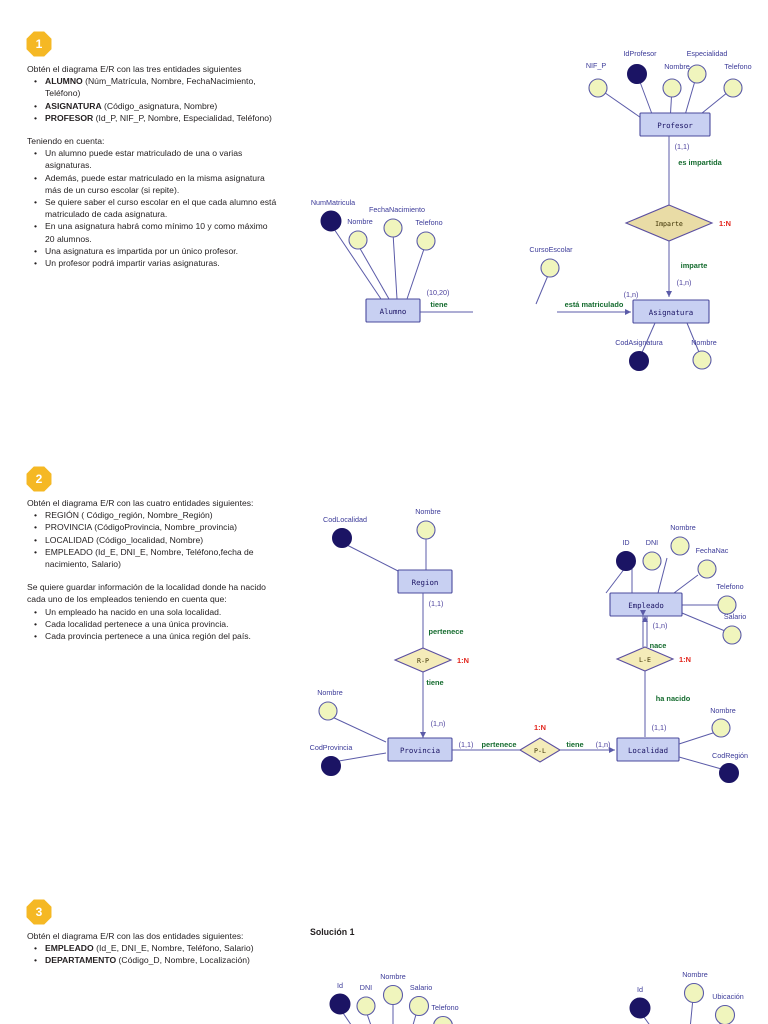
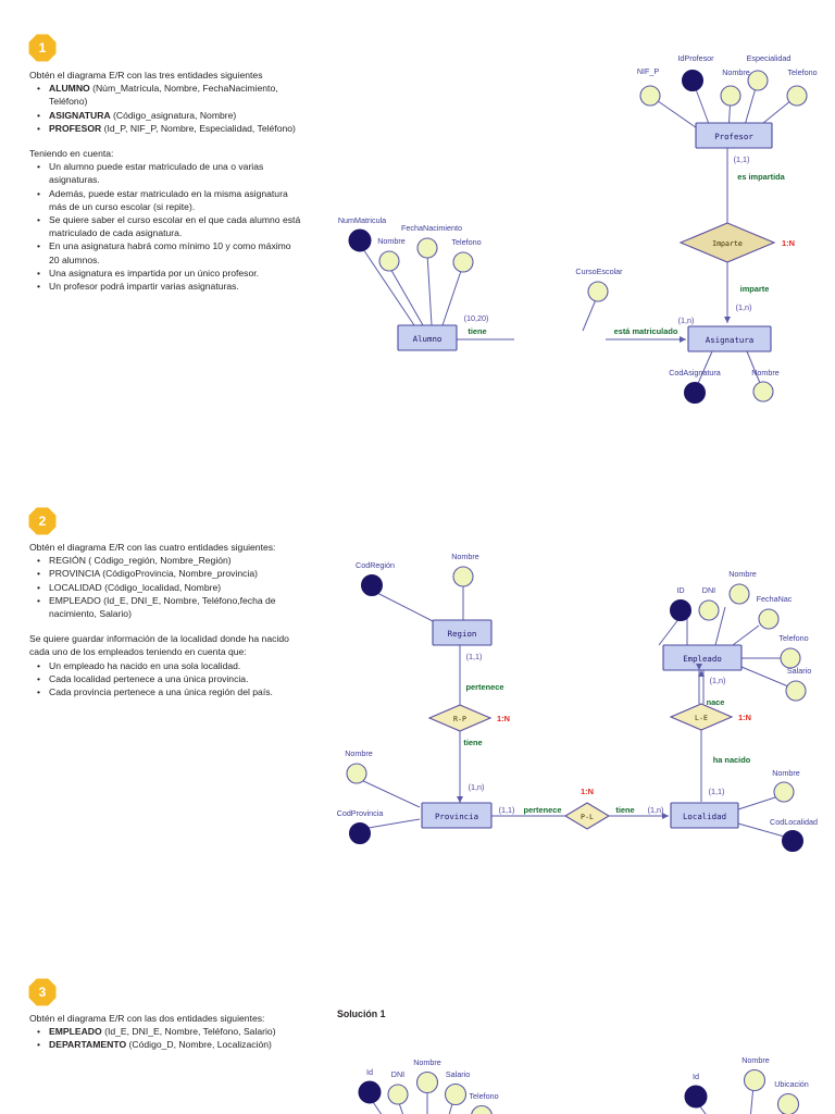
  1
  Obtén el diagrama E/R con las tres entidades siguientes
  •
  ALUMNO (Núm_Matrícula, Nombre, FechaNacimiento, Teléfono)
  •
  ASIGNATURA (Código_asignatura, Nombre)
  •
  PROFESOR (Id_P, NIF_P, Nombre, Especialidad, Teléfono)
  Teniendo en cuenta:
  •
  Un alumno puede estar matriculado de una o varias asignaturas.
  •
  Además, puede estar matriculado en la misma asignatura más de un curso escolar (si repite).
  •
  Se quiere saber el curso escolar en el que cada alumno está matriculado de cada asignatura.
  •
  En una asignatura habrá como mínimo 10 y como máximo 20 alumnos.
  •
  Una asignatura es impartida por un único profesor.
  •
  Un profesor podrá impartir varias asignaturas.
  NIF_P
  IdProfesor
  Nombre
  Especialidad
  Telefono
  Profesor
  (1,1)
  es impartida
  Imparte
  1:N
  imparte
  (1,n)
  Asignatura
  (1,n)
  CodAsignatura
  Nombre
  CursoEscolar
  tiene
  está matriculado
  Alumno
  (10,20)
  NumMatricula
  Nombre
  FechaNacimiento
  Telefono
  2
  Obtén el diagrama E/R con las cuatro entidades siguientes:
  •
  REGIÓN ( Código_región, Nombre_Región)
  •
  PROVINCIA (CódigoProvincia, Nombre_provincia)
  •
  LOCALIDAD (Código_localidad, Nombre)
  •
  EMPLEADO (Id_E, DNI_E, Nombre, Teléfono,fecha de nacimiento, Salario)
  Se quiere guardar información de la localidad donde ha nacido cada uno de los empleados teniendo en cuenta que:
  •
  Un empleado ha nacido en una sola localidad.
  •
  Cada localidad pertenece a una única provincia.
  •
  Cada provincia pertenece a una única región del país.
- CodLocalidad
+ CodRegión
  Nombre
  Region
  (1,1)
  pertenece
  R-P
  1:N
  tiene
  (1,n)
  ID
  DNI
  Nombre
  FechaNac
  Telefono
  Salario
  Empleado
  (1,n)
  nace
  L-E
  1:N
  ha nacido
  (1,1)
  Nombre
  CodProvincia
  Provincia
  (1,1)
  pertenece
  P-L
  1:N
  tiene
  (1,n)
  Localidad
  Nombre
- CodRegión
+ CodLocalidad
  3
  Obtén el diagrama E/R con las dos entidades siguientes:
  •
  EMPLEADO (Id_E, DNI_E, Nombre, Teléfono, Salario)
  •
  DEPARTAMENTO (Código_D, Nombre, Localización)
  Solución 1
  Id
  DNI
  Nombre
  Salario
  Telefono
  Id
  Nombre
  Ubicación
